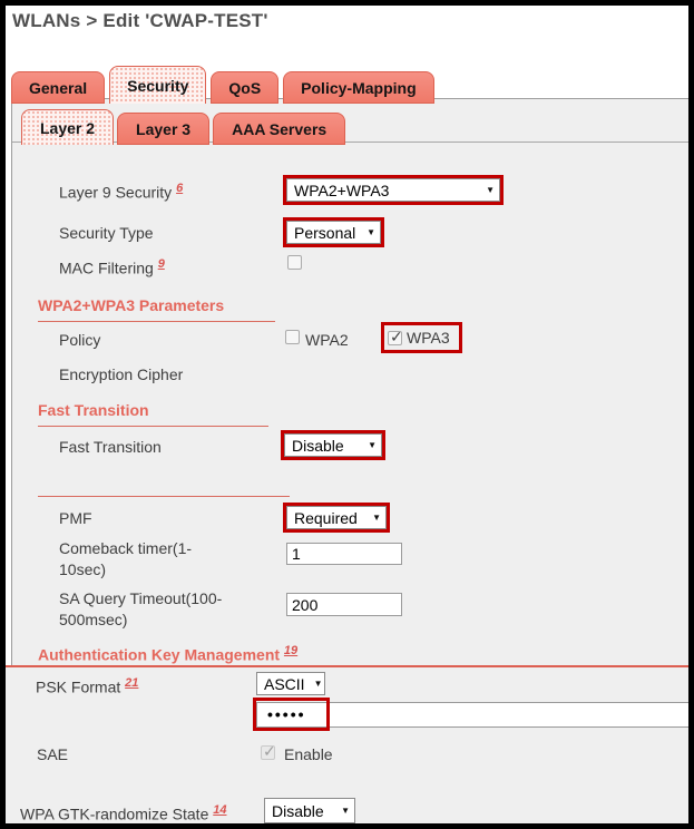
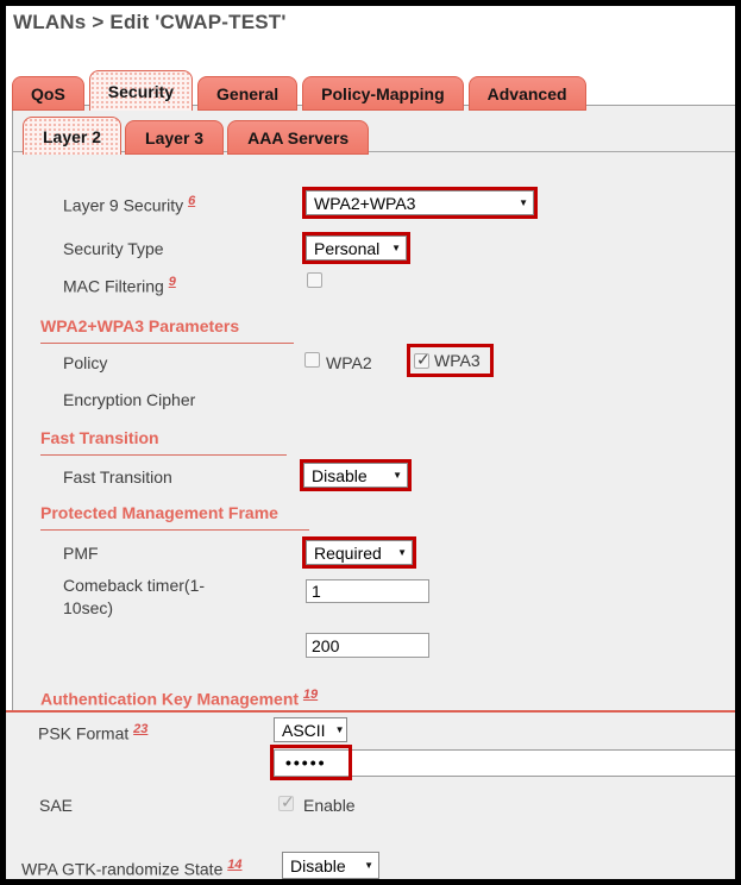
  WLANs > Edit 'CWAP-TEST'
- General
+ QoS
  Security
- QoS
+ General
  Policy-Mapping
+ Advanced
  Layer 2
  Layer 3
  AAA Servers
  Layer 9 Security 6
  WPA2+WPA3
  ▼
  Security Type
  Personal
  ▼
  MAC Filtering 9
  WPA2+WPA3 Parameters
  Policy
  WPA2
  WPA3
  Encryption Cipher
  Fast Transition
  Fast Transition
  Disable
  ▼
+ Protected Management Frame
  PMF
  Required
  ▼
  Comeback timer(1-10sec)
  1
- SA Query Timeout(100-500msec)
  200
  Authentication Key Management 19
- PSK Format 21
+ PSK Format 23
  ASCII
  ▼
  •••••
  SAE
  Enable
  WPA GTK-randomize State 14
  Disable
  ▼
